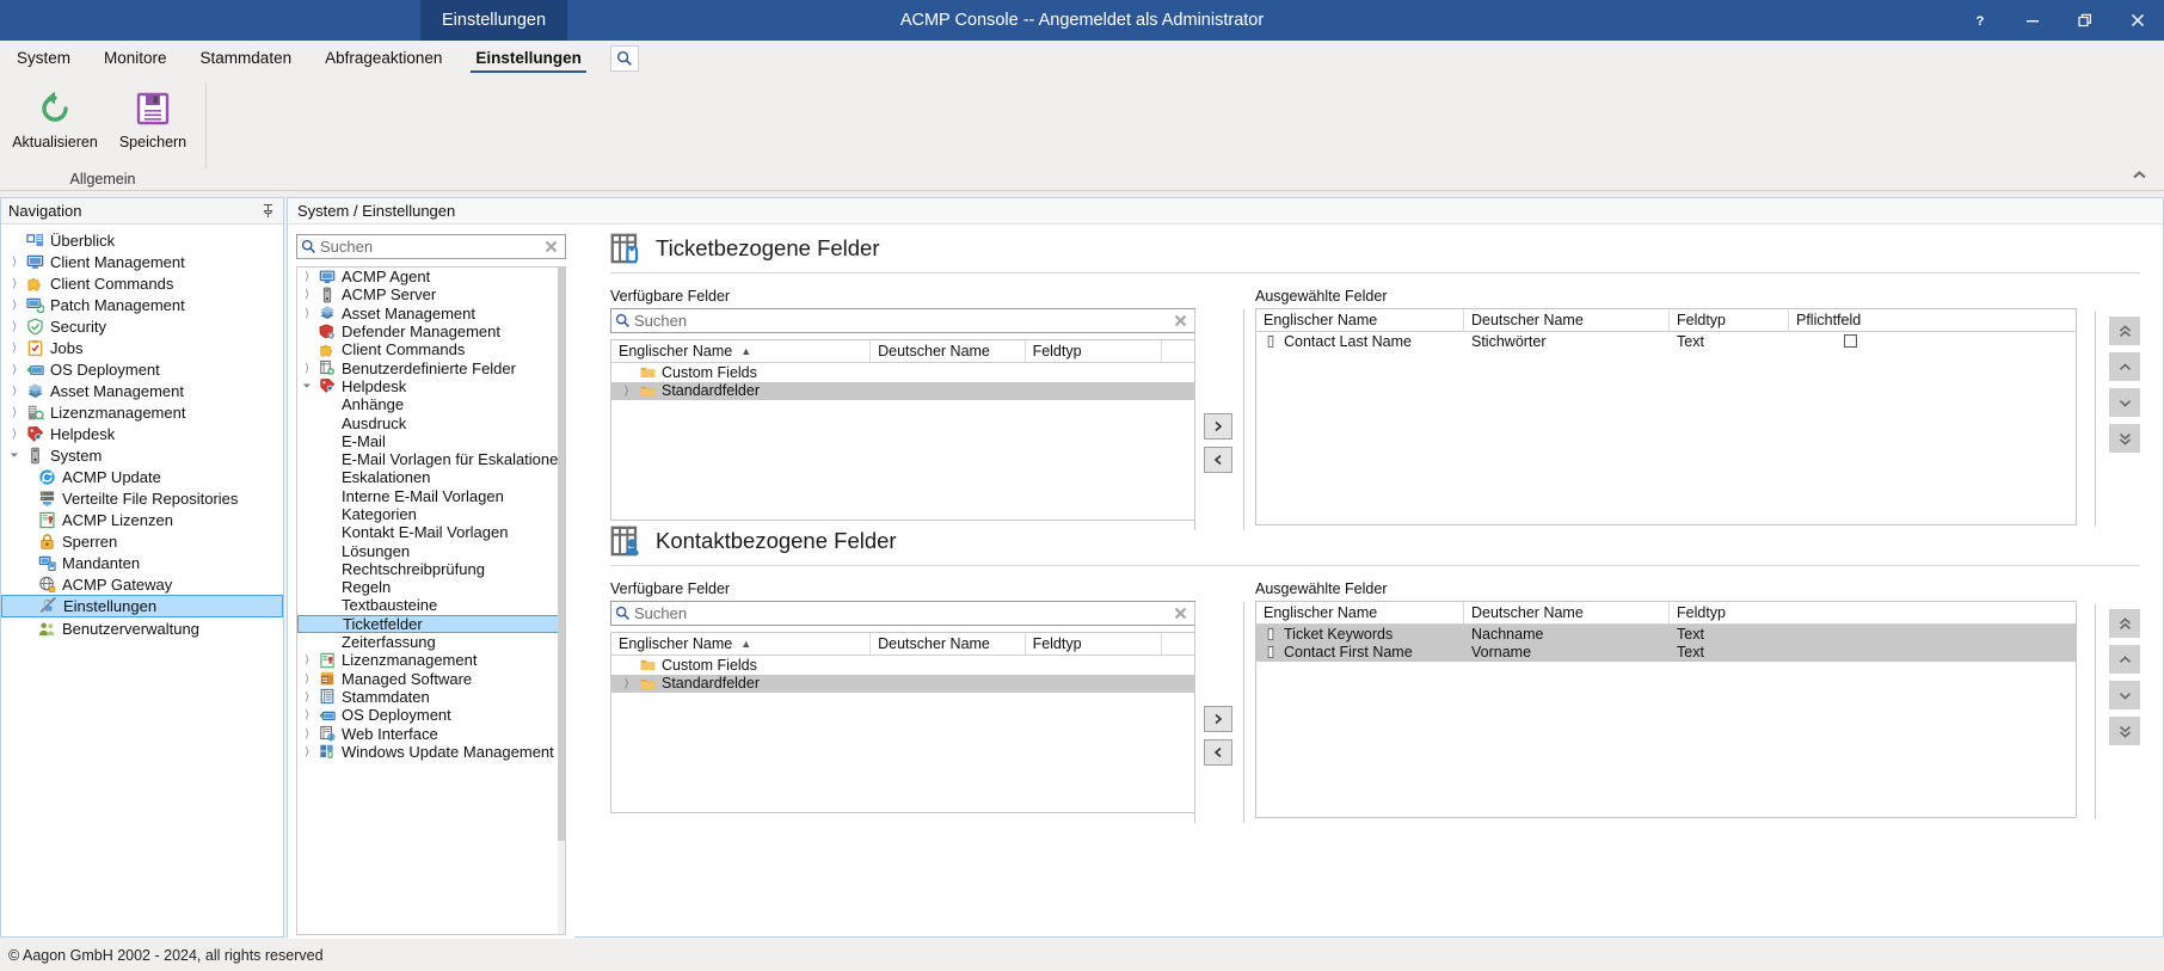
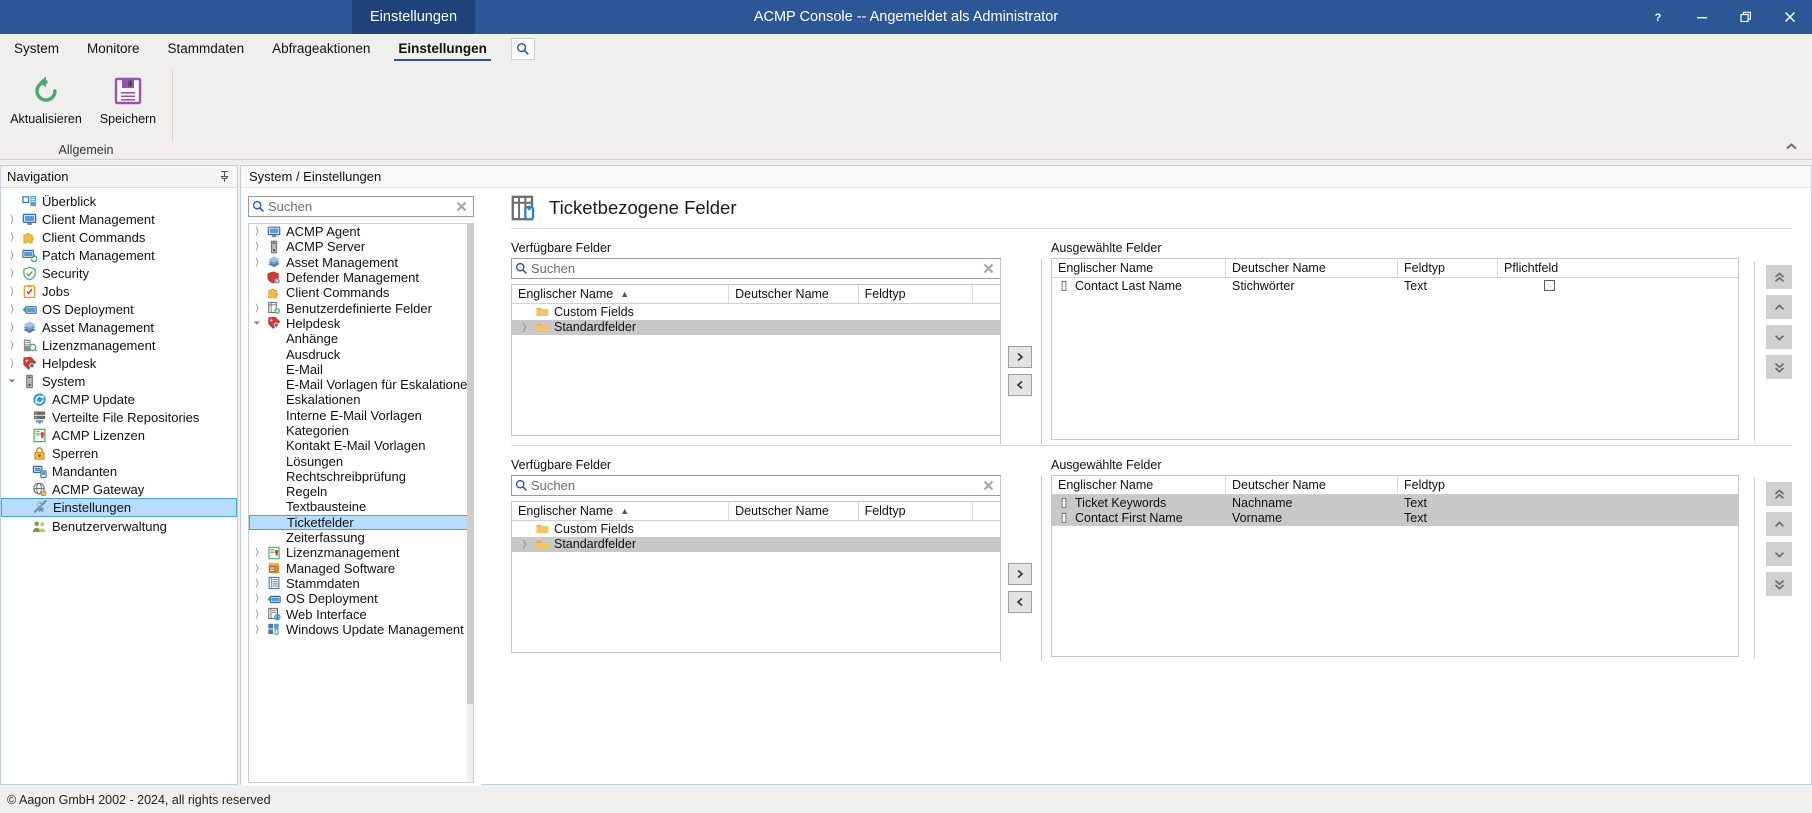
  ACMP Console -- Angemeldet als Administrator
  Einstellungen
  ?
  System
  Monitore
  Stammdaten
  Abfrageaktionen
  Einstellungen
  Aktualisieren
  Speichern
  Allgemein
  Navigation
  Überblick
  〉
  Client Management
  〉
  Client Commands
  〉
  Patch Management
  〉
  Security
  〉
  Jobs
  〉
  OS Deployment
  〉
  Asset Management
  〉
  Lizenzmanagement
  〉
  Helpdesk
  ⏷
  System
  ACMP Update
  Verteilte File Repositories
  ACMP Lizenzen
  Sperren
  Mandanten
  ACMP Gateway
  Einstellungen
  Benutzerverwaltung
  System / Einstellungen
  Suchen
  〉
  ACMP Agent
  〉
  ACMP Server
  〉
  Asset Management
  Defender Management
  Client Commands
  〉
  Benutzerdefinierte Felder
  ⏷
  Helpdesk
  Anhänge
  Ausdruck
  E-Mail
  E-Mail Vorlagen für Eskalatione
  Eskalationen
  Interne E-Mail Vorlagen
  Kategorien
  Kontakt E-Mail Vorlagen
  Lösungen
  Rechtschreibprüfung
  Regeln
  Textbausteine
  Ticketfelder
  Zeiterfassung
  〉
  Lizenzmanagement
  〉
  Managed Software
  〉
  Stammdaten
  〉
  OS Deployment
  〉
  Web Interface
  〉
  Windows Update Management
  Ticketbezogene Felder
  Verfügbare Felder
  Suchen
  Englischer Name
  ▲
  Deutscher Name
  Feldtyp
  Custom Fields
  〉
  Standardfelder
  Ausgewählte Felder
  Englischer Name
  Deutscher Name
  Feldtyp
  Pflichtfeld
  Contact Last Name
  Stichwörter
  Text
- Kontaktbezogene Felder
  Verfügbare Felder
  Suchen
  Englischer Name
  ▲
  Deutscher Name
  Feldtyp
  Custom Fields
  〉
  Standardfelder
  Ausgewählte Felder
  Englischer Name
  Deutscher Name
  Feldtyp
  Ticket Keywords
  Nachname
  Text
  Contact First Name
  Vorname
  Text
  © Aagon GmbH 2002 - 2024, all rights reserved
